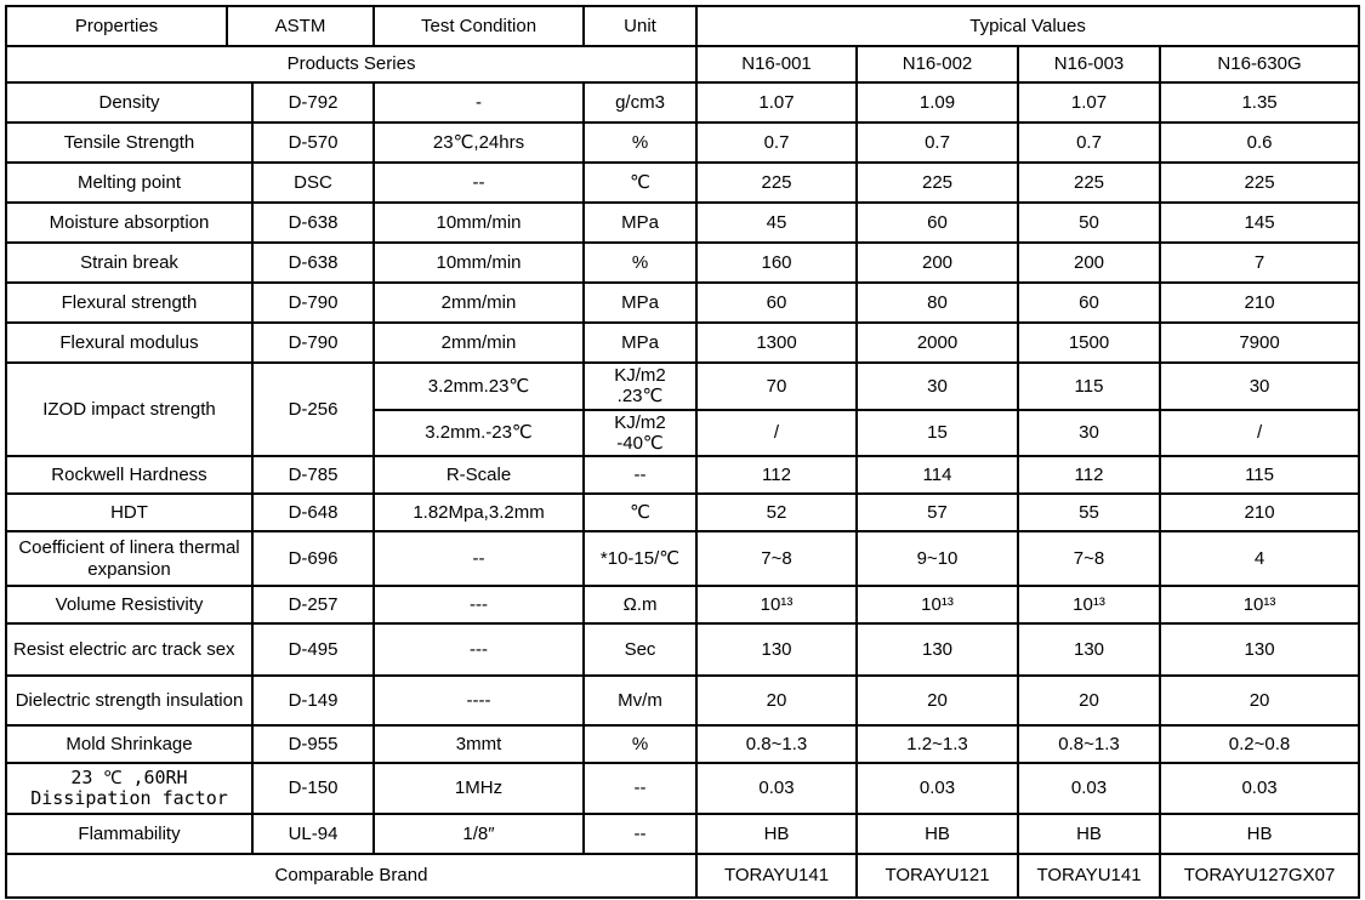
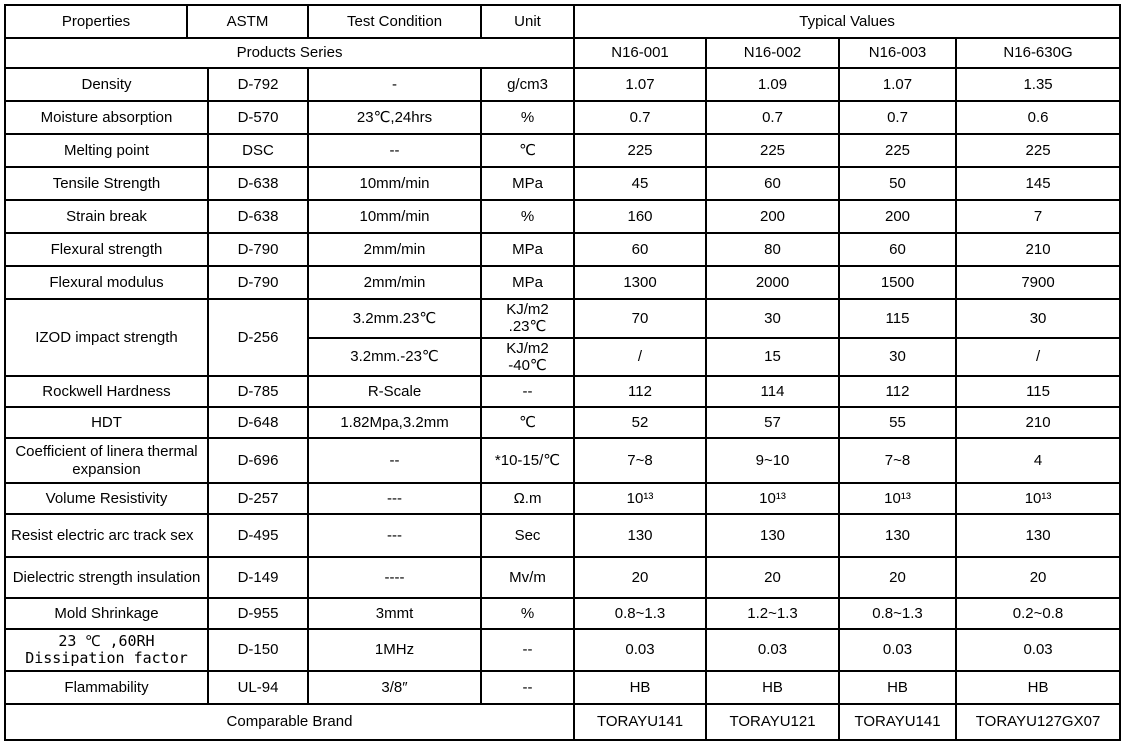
  Properties	ASTM	Test Condition	Unit	Typical Values
  Products Series	N16-001	N16-002	N16-003	N16-630G
  Density	D-792	-	g/cm3	1.07	1.09	1.07	1.35
- Tensile Strength	D-570	23℃,24hrs	%	0.7	0.7	0.7	0.6
+ Moisture absorption	D-570	23℃,24hrs	%	0.7	0.7	0.7	0.6
  Melting point	DSC	--	℃	225	225	225	225
- Moisture absorption	D-638	10mm/min	MPa	45	60	50	145
+ Tensile Strength	D-638	10mm/min	MPa	45	60	50	145
  Strain break	D-638	10mm/min	%	160	200	200	7
  Flexural strength	D-790	2mm/min	MPa	60	80	60	210
  Flexural modulus	D-790	2mm/min	MPa	1300	2000	1500	7900
  IZOD impact strength	D-256	3.2mm.23℃	KJ/m2 .23℃	70	30	115	30
  3.2mm.-23℃	KJ/m2 -40℃	/	15	30	/
  Rockwell Hardness	D-785	R-Scale	--	112	114	112	115
  HDT	D-648	1.82Mpa,3.2mm	℃	52	57	55	210
  Coefficient of linera thermal expansion	D-696	--	*10-15/℃	7~8	9~10	7~8	4
  Volume Resistivity	D-257	---	Ω.m	10¹³	10¹³	10¹³	10¹³
  Resist electric arc track sex	D-495	---	Sec	130	130	130	130
  Dielectric strength insulation	D-149	----	Mv/m	20	20	20	20
  Mold Shrinkage	D-955	3mmt	%	0.8~1.3	1.2~1.3	0.8~1.3	0.2~0.8
  23 ℃ ,60RH Dissipation factor	D-150	1MHz	--	0.03	0.03	0.03	0.03
- Flammability	UL-94	1/8″	--	HB	HB	HB	HB
+ Flammability	UL-94	3/8″	--	HB	HB	HB	HB
  Comparable Brand	TORAYU141	TORAYU121	TORAYU141	TORAYU127GX07
